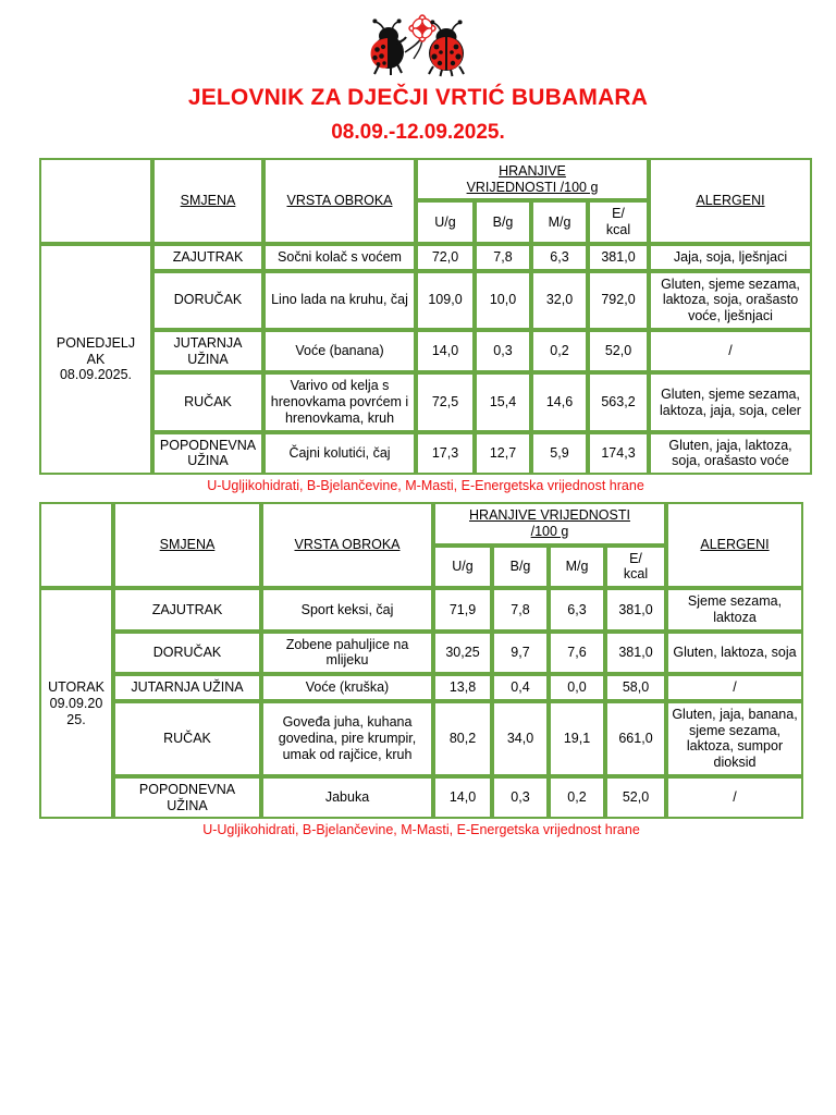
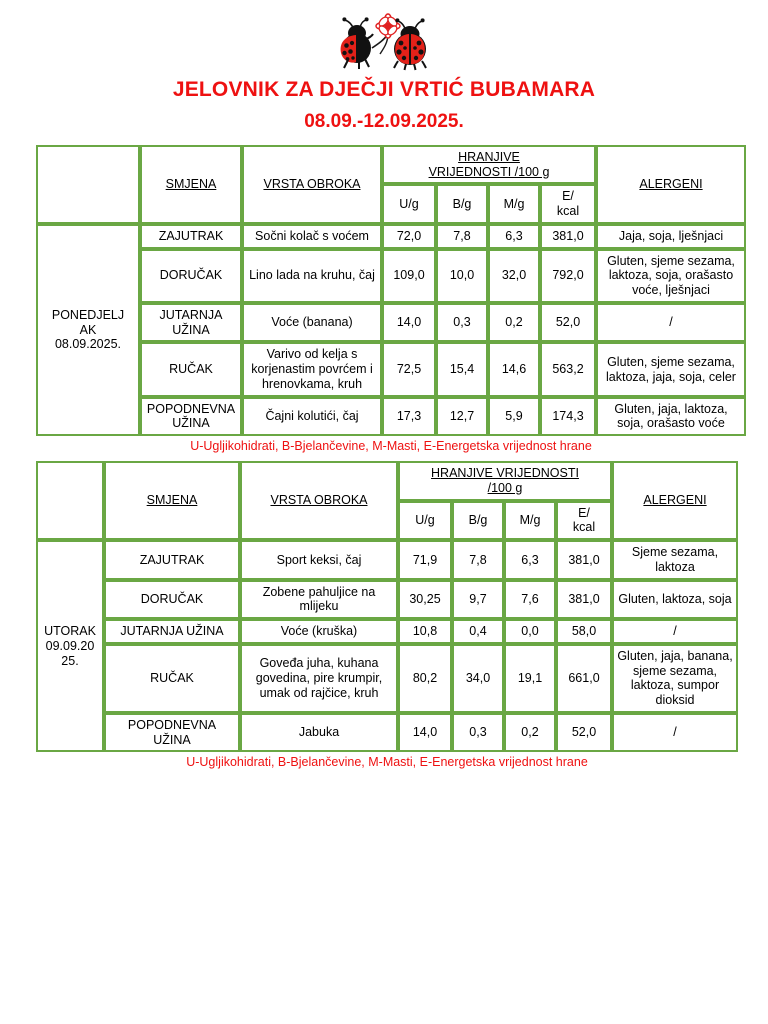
  JELOVNIK ZA DJEČJI VRTIĆ BUBAMARA
  08.09.-12.09.2025.
  	SMJENA	VRSTA OBROKA	HRANJIVE VRIJEDNOSTI /100 g	ALERGENI
  U/g	B/g	M/g	E/kcal
  PONEDJELJ AK 08.09.2025.	ZAJUTRAK	Sočni kolač s voćem	72,0	7,8	6,3	381,0	Jaja, soja, lješnjaci
  DORUČAK	Lino lada na kruhu, čaj	109,0	10,0	32,0	792,0	Gluten, sjeme sezama, laktoza, soja, orašasto voće, lješnjaci
  JUTARNJA UŽINA	Voće (banana)	14,0	0,3	0,2	52,0	/
- RUČAK	Varivo od kelja s hrenovkama povrćem i hrenovkama, kruh	72,5	15,4	14,6	563,2	Gluten, sjeme sezama, laktoza, jaja, soja, celer
+ RUČAK	Varivo od kelja s korjenastim povrćem i hrenovkama, kruh	72,5	15,4	14,6	563,2	Gluten, sjeme sezama, laktoza, jaja, soja, celer
  POPODNEVNA UŽINA	Čajni kolutići, čaj	17,3	12,7	5,9	174,3	Gluten, jaja, laktoza, soja, orašasto voće
  U-Ugljikohidrati, B-Bjelančevine, M-Masti, E-Energetska vrijednost hrane
  	SMJENA	VRSTA OBROKA	HRANJIVE VRIJEDNOSTI /100 g	ALERGENI
  U/g	B/g	M/g	E/kcal
  UTORAK 09.09.20 25.	ZAJUTRAK	Sport keksi, čaj	71,9	7,8	6,3	381,0	Sjeme sezama, laktoza
  DORUČAK	Zobene pahuljice na mlijeku	30,25	9,7	7,6	381,0	Gluten, laktoza, soja
- JUTARNJA UŽINA	Voće (kruška)	13,8	0,4	0,0	58,0	/
+ JUTARNJA UŽINA	Voće (kruška)	10,8	0,4	0,0	58,0	/
  RUČAK	Goveđa juha, kuhana govedina, pire krumpir, umak od rajčice, kruh	80,2	34,0	19,1	661,0	Gluten, jaja, banana, sjeme sezama, laktoza, sumpor dioksid
  POPODNEVNA UŽINA	Jabuka	14,0	0,3	0,2	52,0	/
  U-Ugljikohidrati, B-Bjelančevine, M-Masti, E-Energetska vrijednost hrane
